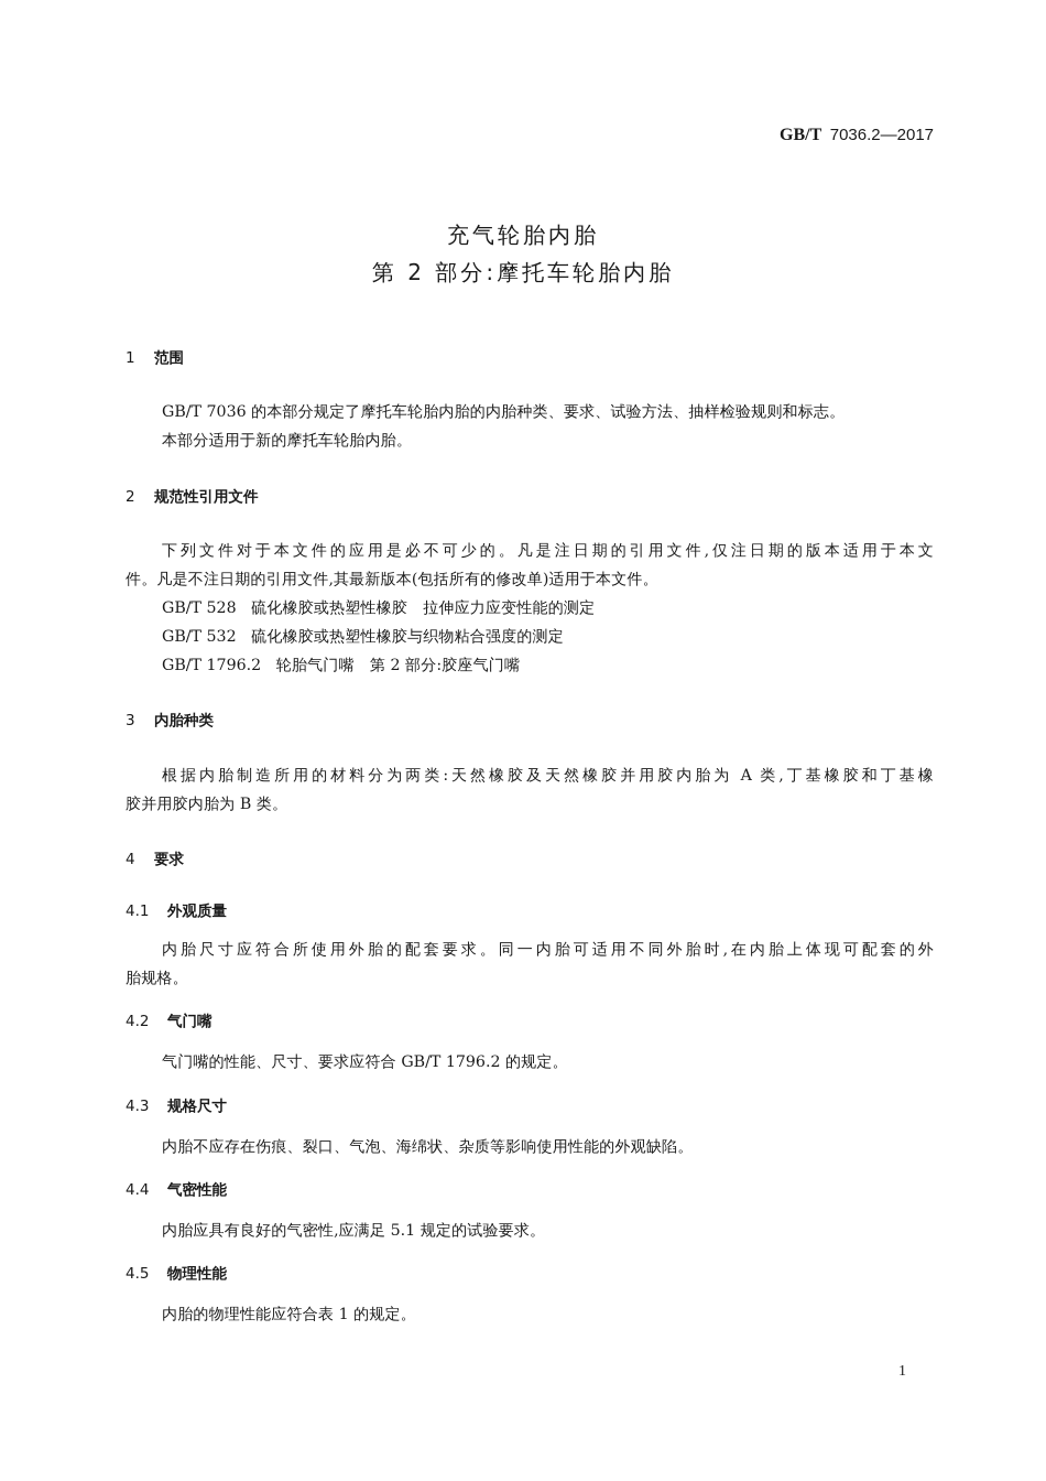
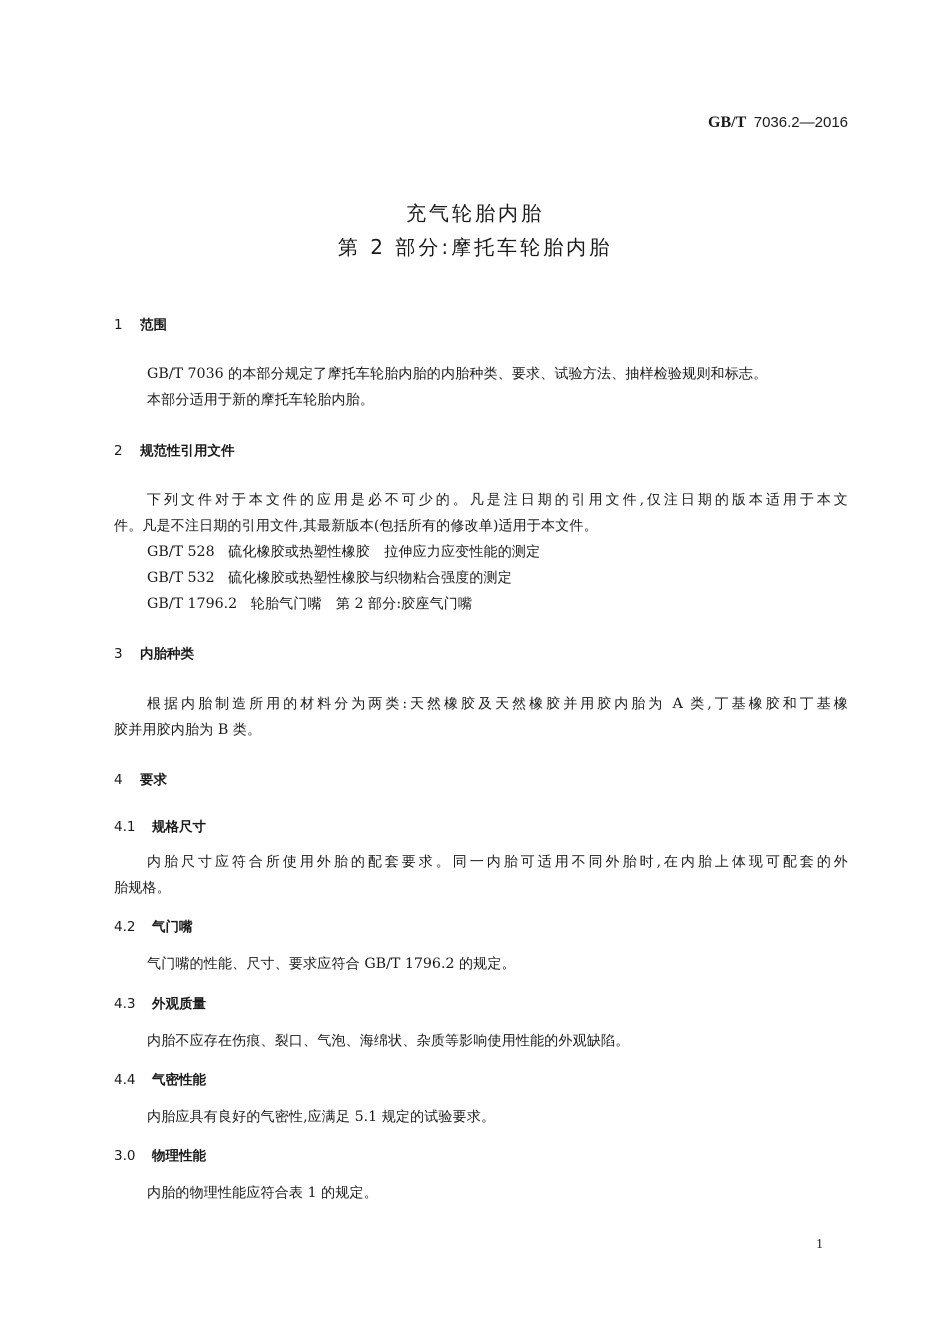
- GB/T 7036.2—2017
+ GB/T 7036.2—2016
  充气轮胎内胎
  第 2 部分:摩托车轮胎内胎
  1 范围
  GB/T 7036 的本部分规定了摩托车轮胎内胎的内胎种类、要求、试验方法、抽样检验规则和标志。
  本部分适用于新的摩托车轮胎内胎。
  2 规范性引用文件
  下列文件对于本文件的应用是必不可少的。凡是注日期的引用文件,仅注日期的版本适用于本文
  件。凡是不注日期的引用文件,其最新版本(包括所有的修改单)适用于本文件。
  GB/T 528 硫化橡胶或热塑性橡胶 拉伸应力应变性能的测定
  GB/T 532 硫化橡胶或热塑性橡胶与织物粘合强度的测定
  GB/T 1796.2 轮胎气门嘴 第 2 部分:胶座气门嘴
  3 内胎种类
  根据内胎制造所用的材料分为两类:天然橡胶及天然橡胶并用胶内胎为 A 类,丁基橡胶和丁基橡
  胶并用胶内胎为 B 类。
  4 要求
- 4.1 外观质量
+ 4.1 规格尺寸
  内胎尺寸应符合所使用外胎的配套要求。同一内胎可适用不同外胎时,在内胎上体现可配套的外
  胎规格。
  4.2 气门嘴
  气门嘴的性能、尺寸、要求应符合 GB/T 1796.2 的规定。
- 4.3 规格尺寸
+ 4.3 外观质量
  内胎不应存在伤痕、裂口、气泡、海绵状、杂质等影响使用性能的外观缺陷。
  4.4 气密性能
  内胎应具有良好的气密性,应满足 5.1 规定的试验要求。
- 4.5 物理性能
+ 3.0 物理性能
  内胎的物理性能应符合表 1 的规定。
  1
